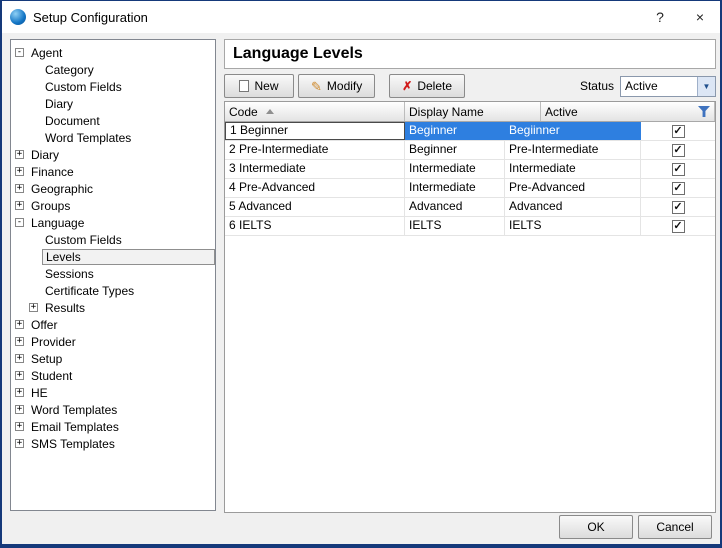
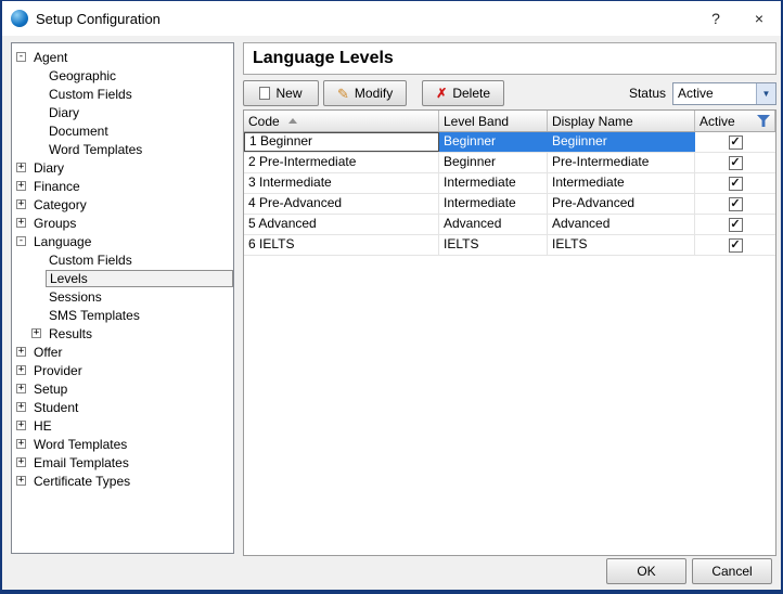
  Setup Configuration
  ?
  ×
  -
  Agent
- Category
+ Geographic
  Custom Fields
  Diary
  Document
  Word Templates
  +
  Diary
  +
  Finance
  +
- Geographic
+ Category
  +
  Groups
  -
  Language
  Custom Fields
  Levels
  Sessions
- Certificate Types
+ SMS Templates
  +
  Results
  +
  Offer
  +
  Provider
  +
  Setup
  +
  Student
  +
  HE
  +
  Word Templates
  +
  Email Templates
  +
- SMS Templates
+ Certificate Types
  Language Levels
  New
  ✎
  Modify
  ✗
  Delete
  Status
  Active
  ▼
  Code
+ Level Band
  Display Name
  Active
  1 Beginner
  Beginner
  Begiinner
  ✓
  2 Pre-Intermediate
  Beginner
  Pre-Intermediate
  ✓
  3 Intermediate
  Intermediate
  Intermediate
  ✓
  4 Pre-Advanced
  Intermediate
  Pre-Advanced
  ✓
  5 Advanced
  Advanced
  Advanced
  ✓
  6 IELTS
  IELTS
  IELTS
  ✓
  OK
  Cancel
